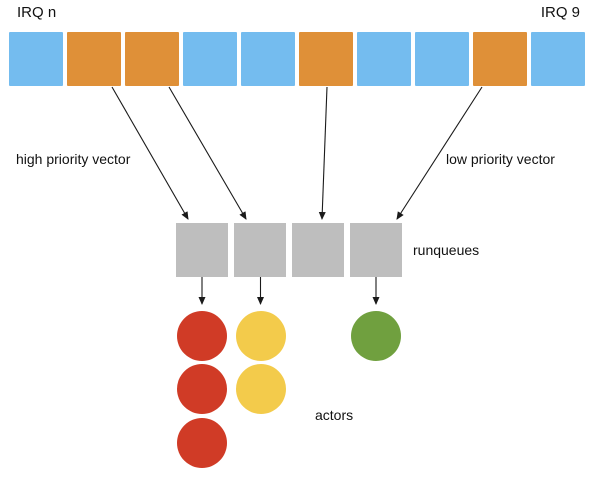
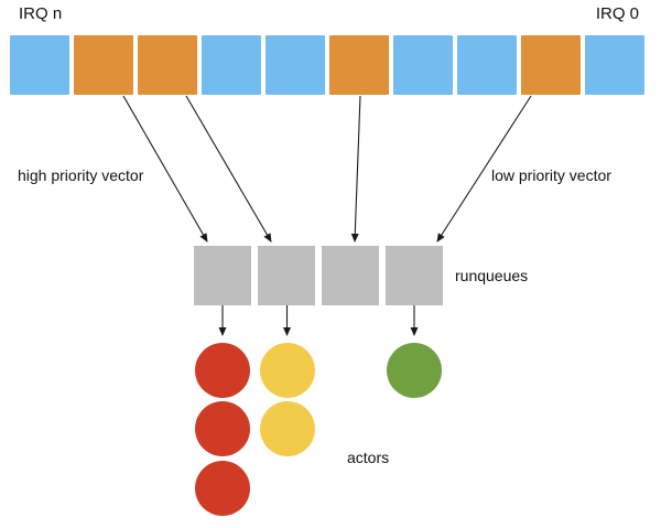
  IRQ n
- IRQ 9
+ IRQ 0
  high priority vector
  low priority vector
  runqueues
  actors
